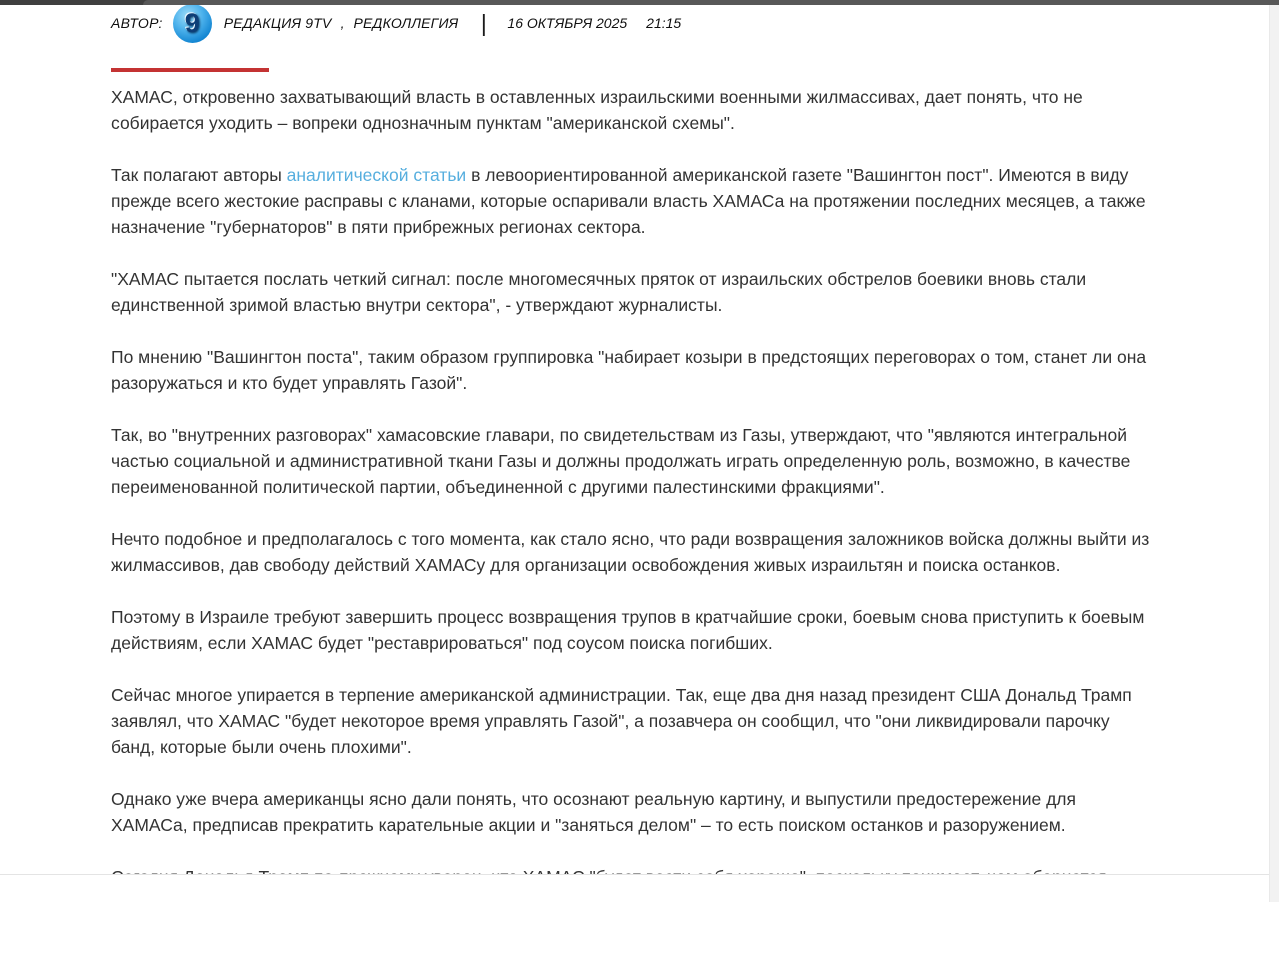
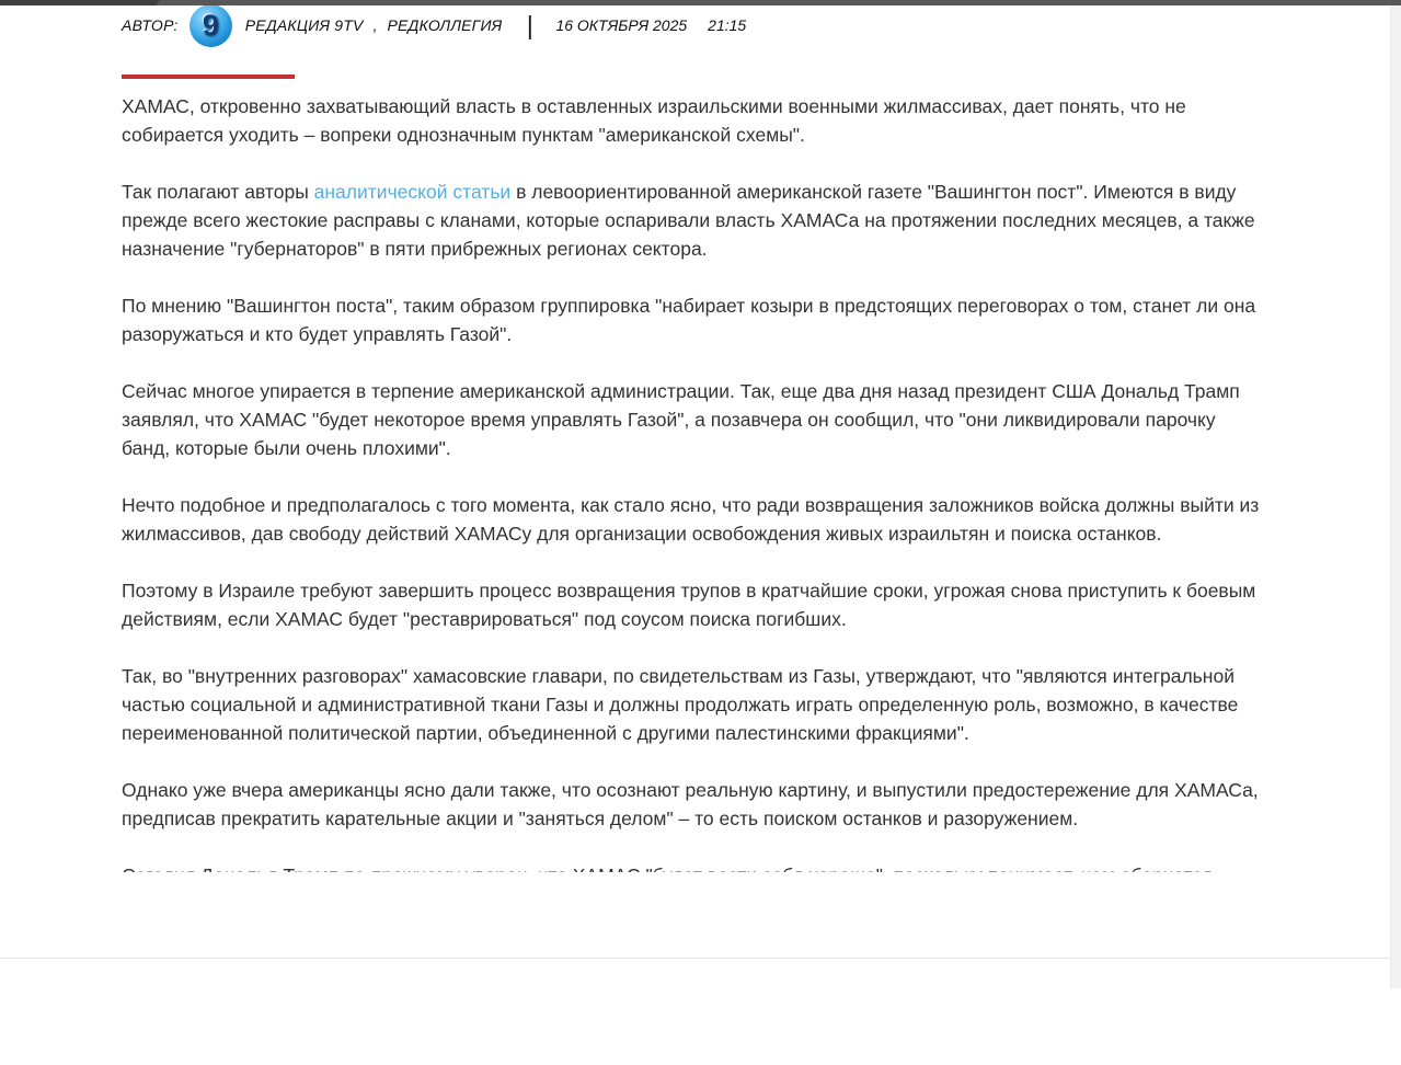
  АВТОР:
  9
  РЕДАКЦИЯ 9TV
  ,
  РЕДКОЛЛЕГИЯ
  |
  16 ОКТЯБРЯ 2025
  21:15
  ХАМАС, откровенно захватывающий власть в оставленных израильскими военными жилмассивах, дает понять, что не собирается уходить – вопреки однозначным пунктам "американской схемы".
  Так полагают авторы аналитической статьи в левоориентированной американской газете "Вашингтон пост". Имеются в виду прежде всего жестокие расправы с кланами, которые оспаривали власть ХАМАСа на протяжении последних месяцев, а также назначение "губернаторов" в пяти прибрежных регионах сектора.
- "ХАМАС пытается послать четкий сигнал: после многомесячных пряток от израильских обстрелов боевики вновь стали единственной зримой властью внутри сектора", - утверждают журналисты.
  По мнению "Вашингтон поста", таким образом группировка "набирает козыри в предстоящих переговорах о том, станет ли она разоружаться и кто будет управлять Газой".
- Так, во "внутренних разговорах" хамасовские главари, по свидетельствам из Газы, утверждают, что "являются интегральной частью социальной и административной ткани Газы и должны продолжать играть определенную роль, возможно, в качестве переименованной политической партии, объединенной с другими палестинскими фракциями".
+ Сейчас многое упирается в терпение американской администрации. Так, еще два дня назад президент США Дональд Трамп заявлял, что ХАМАС "будет некоторое время управлять Газой", а позавчера он сообщил, что "они ликвидировали парочку банд, которые были очень плохими".
  Нечто подобное и предполагалось с того момента, как стало ясно, что ради возвращения заложников войска должны выйти из жилмассивов, дав свободу действий ХАМАСу для организации освобождения живых израильтян и поиска останков.
- Поэтому в Израиле требуют завершить процесс возвращения трупов в кратчайшие сроки, боевым снова приступить к боевым действиям, если ХАМАС будет "реставрироваться" под соусом поиска погибших.
+ Поэтому в Израиле требуют завершить процесс возвращения трупов в кратчайшие сроки, угрожая снова приступить к боевым действиям, если ХАМАС будет "реставрироваться" под соусом поиска погибших.
- Сейчас многое упирается в терпение американской администрации. Так, еще два дня назад президент США Дональд Трамп заявлял, что ХАМАС "будет некоторое время управлять Газой", а позавчера он сообщил, что "они ликвидировали парочку банд, которые были очень плохими".
+ Так, во "внутренних разговорах" хамасовские главари, по свидетельствам из Газы, утверждают, что "являются интегральной частью социальной и административной ткани Газы и должны продолжать играть определенную роль, возможно, в качестве переименованной политической партии, объединенной с другими палестинскими фракциями".
- Однако уже вчера американцы ясно дали понять, что осознают реальную картину, и выпустили предостережение для ХАМАСа, предписав прекратить карательные акции и "заняться делом" – то есть поиском останков и разоружением.
+ Однако уже вчера американцы ясно дали также, что осознают реальную картину, и выпустили предостережение для ХАМАСа, предписав прекратить карательные акции и "заняться делом" – то есть поиском останков и разоружением.
